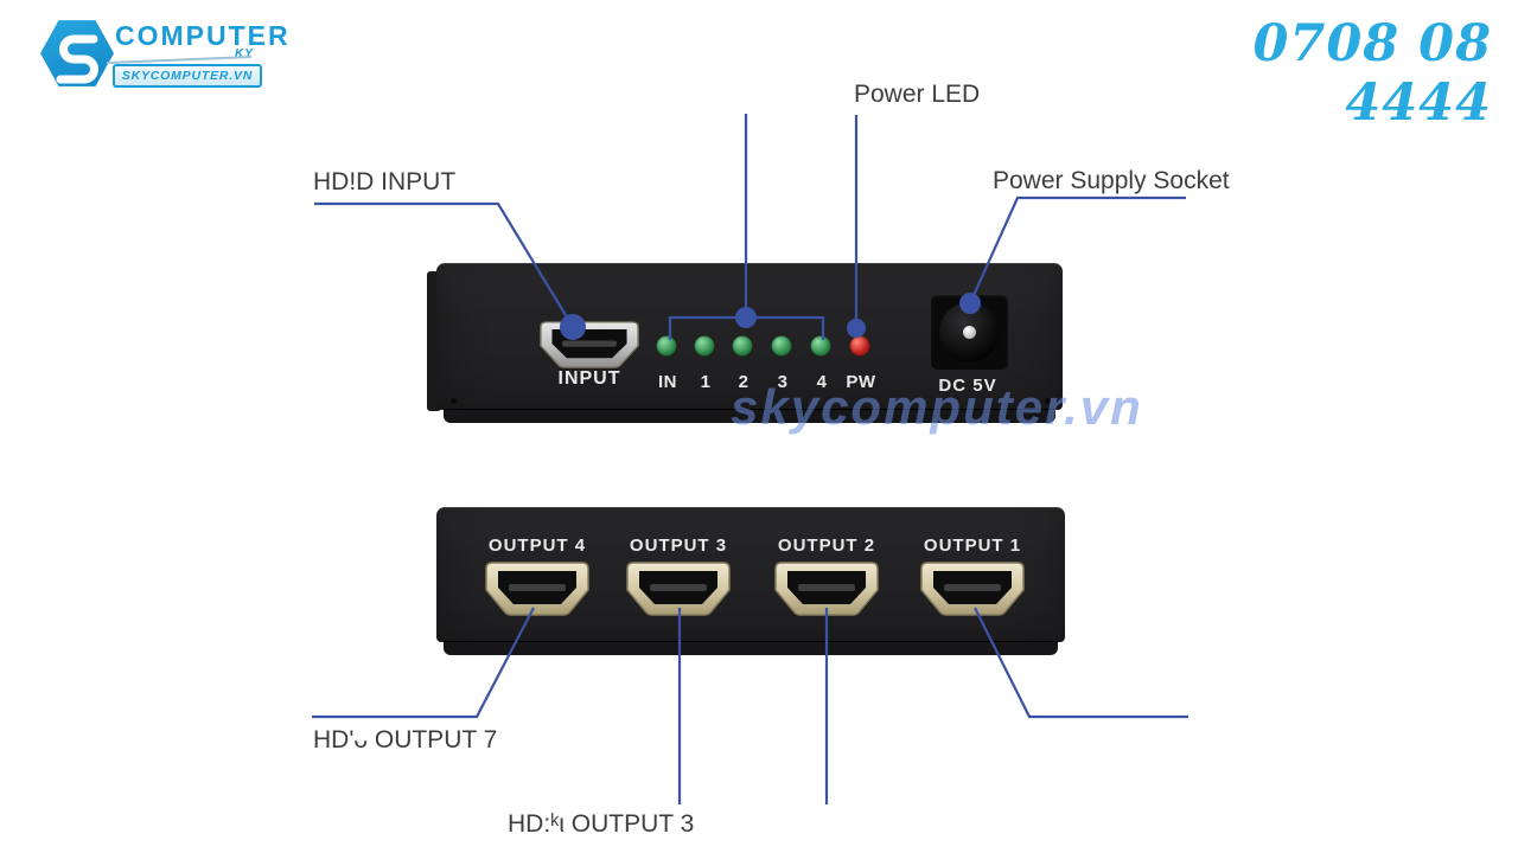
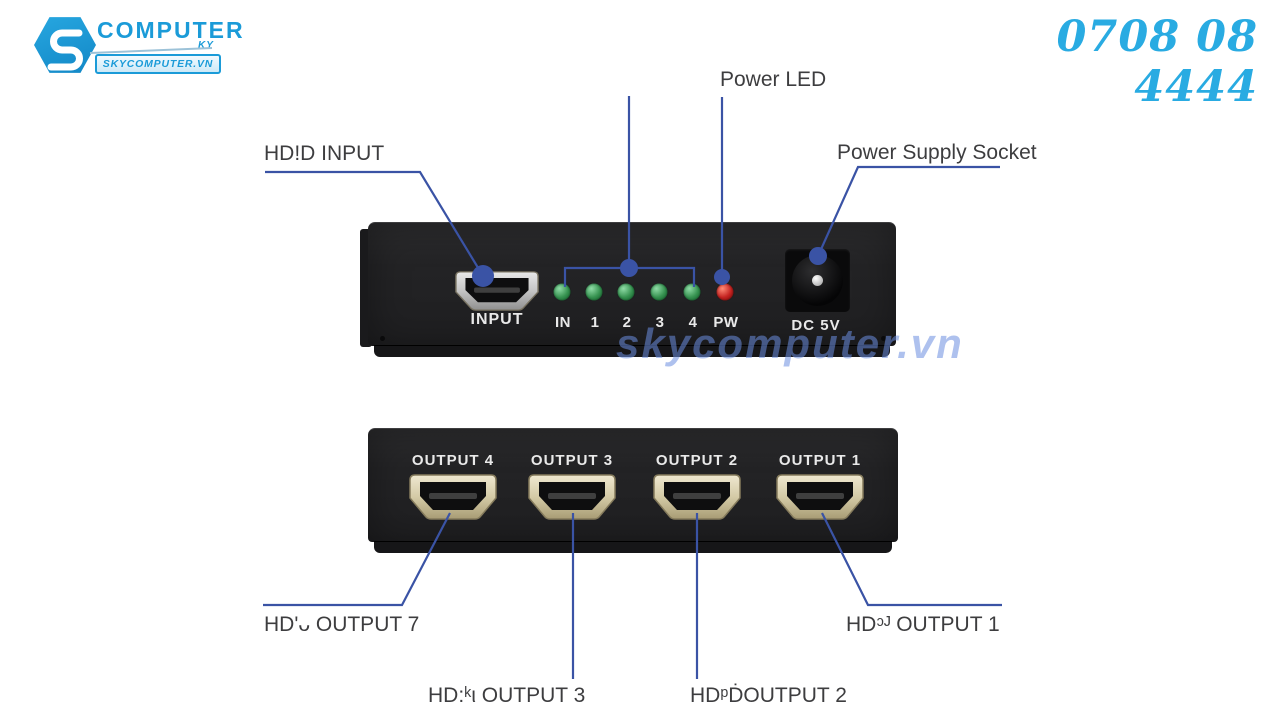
  COMPUTER
  KY
  SKYCOMPUTER.VN
  0708 08 4444
  Power LED
  HD!D INPUT
  Power Supply Socket
  HD'ᴗ OUTPUT 7
  HD:ᵏι OUTPUT 3
+ HDᵖḊOUTPUT 2
+ HDᵓᴶ OUTPUT 1
  INPUT
  IN
  1
  2
  3
  4
  PW
  DC 5V
  OUTPUT 4
  OUTPUT 3
  OUTPUT 2
  OUTPUT 1
  skycomputer.vn
